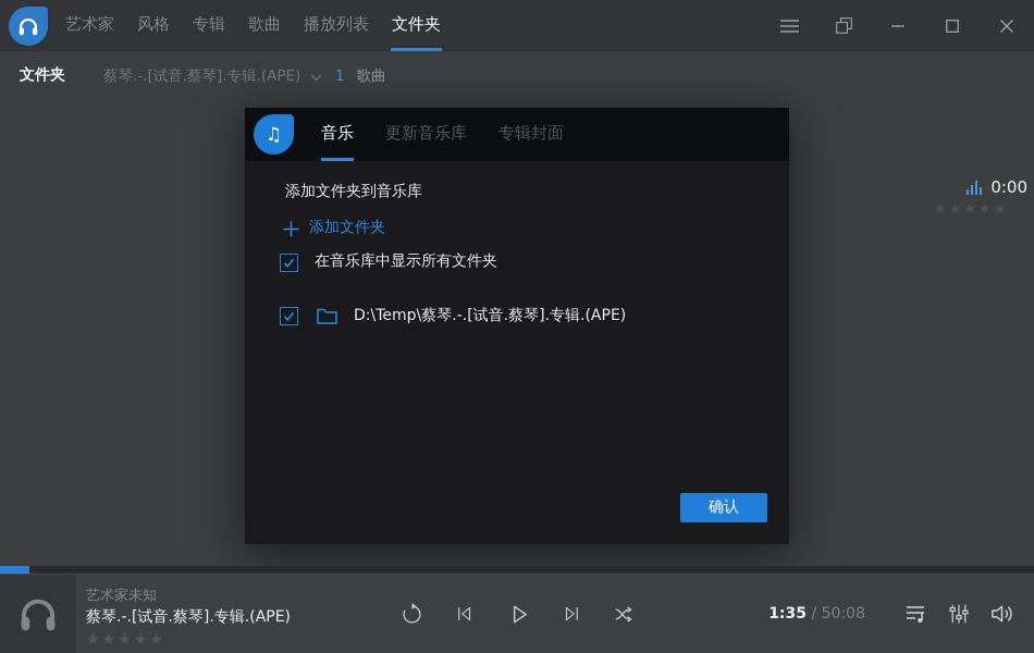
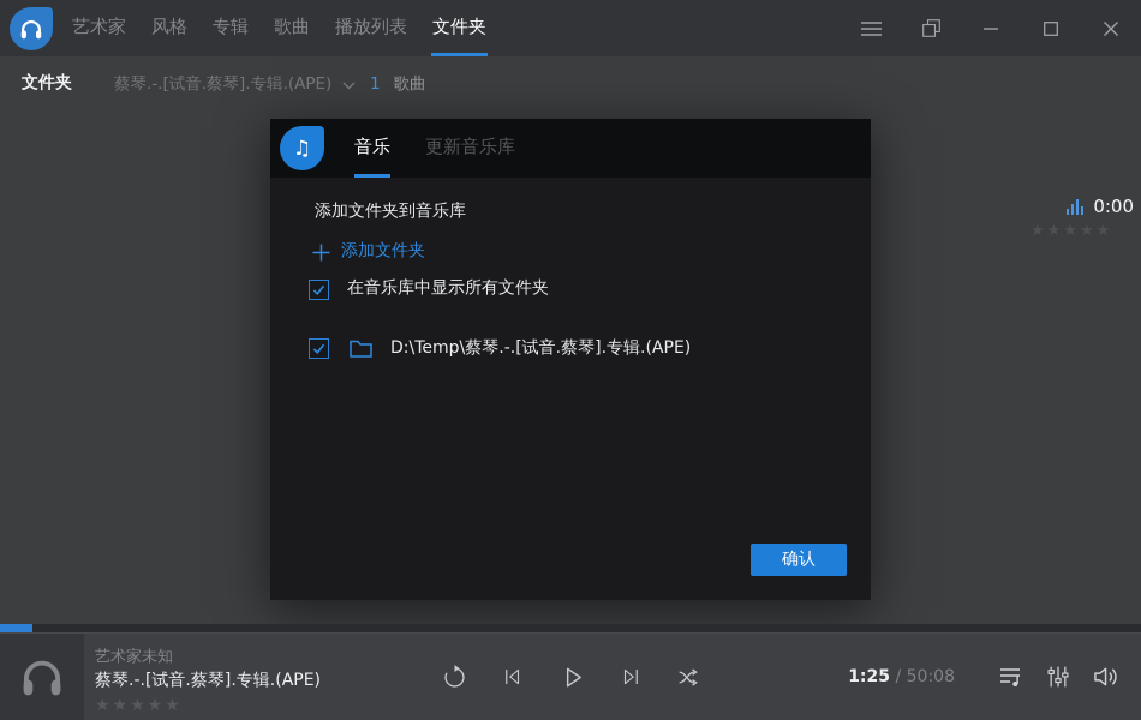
  艺术家
  风格
  专辑
  歌曲
  播放列表
  文件夹
  文件夹
  蔡琴.-.[试音.蔡琴].专辑.(APE)
  1 歌曲
  0:00
  ♫
  音乐
  更新音乐库
- 专辑封面
  添加文件夹到音乐库
  添加文件夹
  在音乐库中显示所有文件夹
  D:\Temp\蔡琴.-.[试音.蔡琴].专辑.(APE)
  确认
  艺术家未知
  蔡琴.-.[试音.蔡琴].专辑.(APE)
  ★★★★★
- 1:35 / 50:08
+ 1:25 / 50:08
